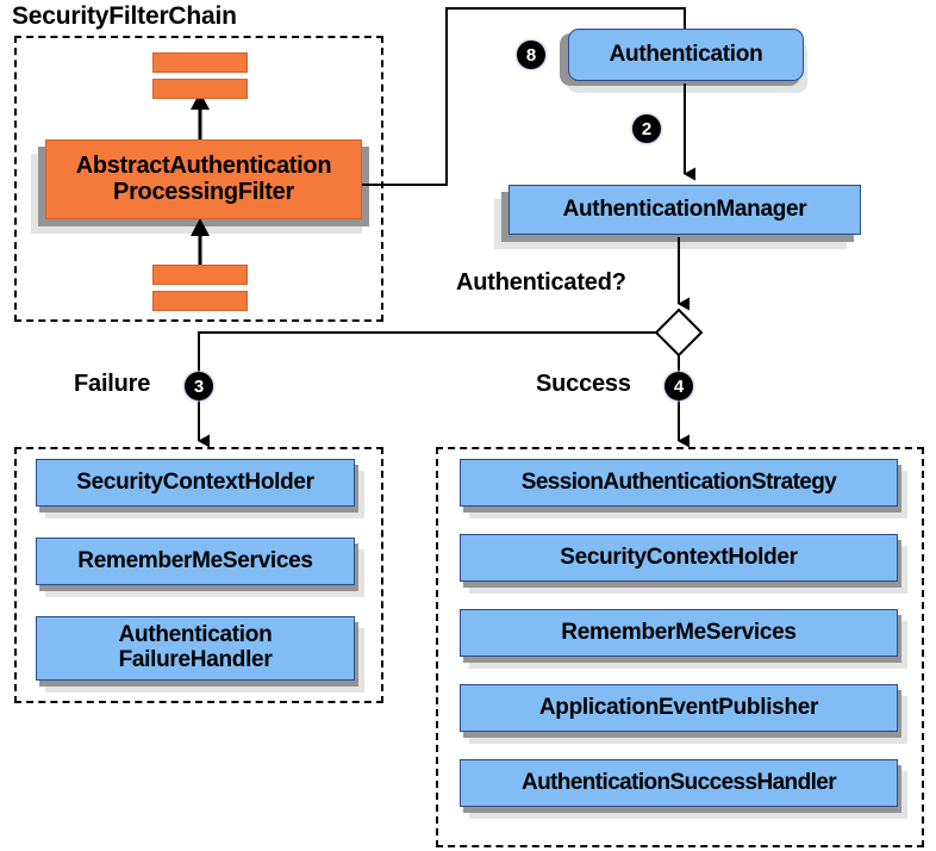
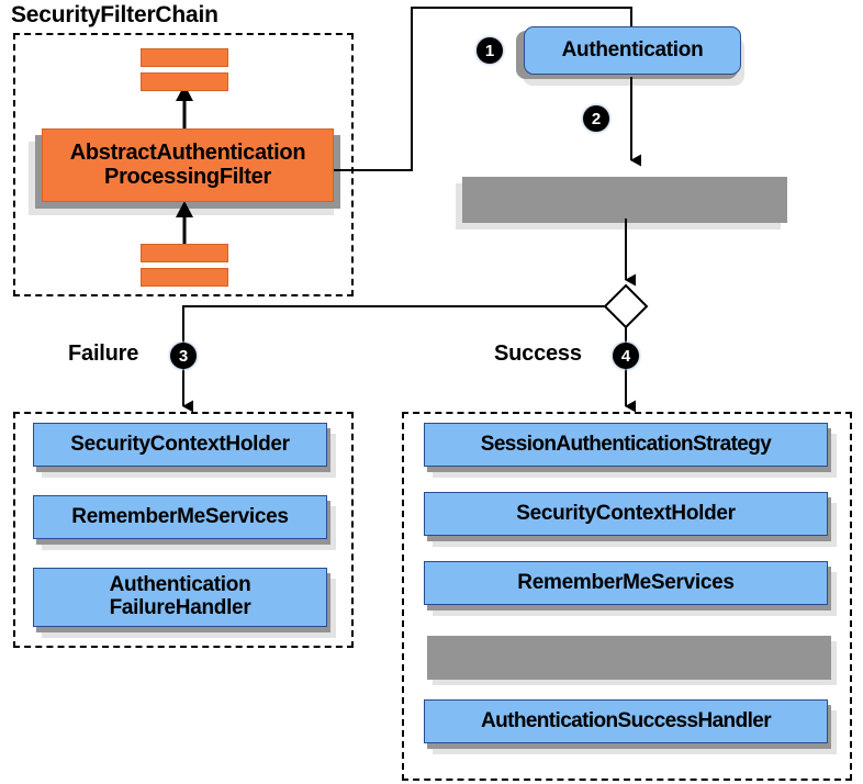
  SecurityFilterChain
  AbstractAuthentication
  ProcessingFilter
  Authentication
- 8
+ 1
  2
- AuthenticationManager
- Authenticated?
  Failure
  3
  Success
  4
  SecurityContextHolder
  RememberMeServices
  Authentication
  FailureHandler
  SessionAuthenticationStrategy
  SecurityContextHolder
  RememberMeServices
- ApplicationEventPublisher
  AuthenticationSuccessHandler
